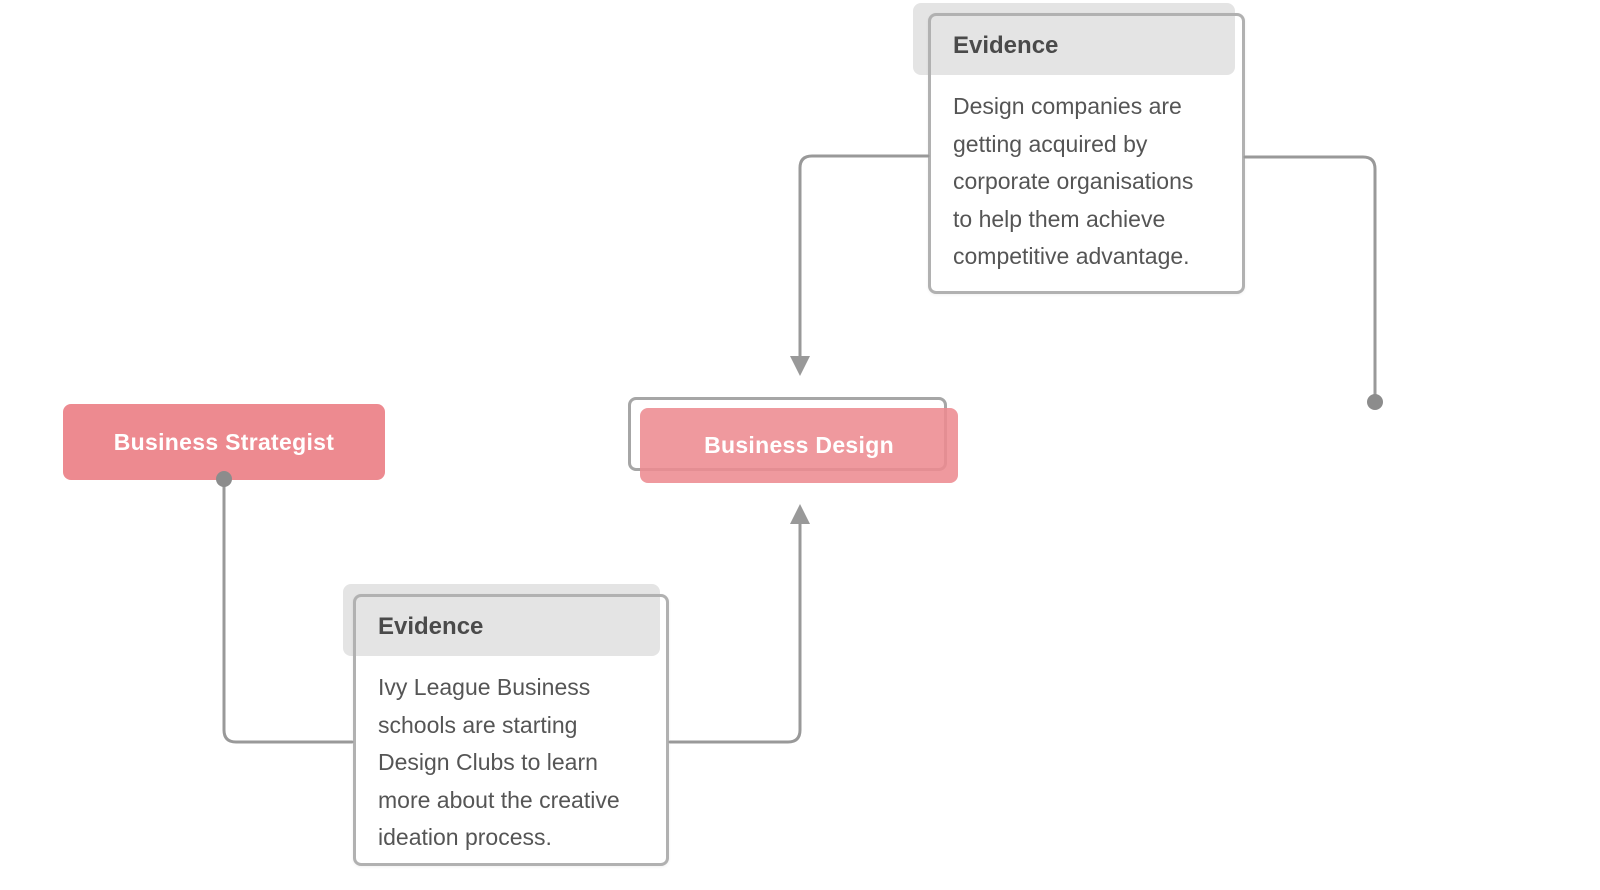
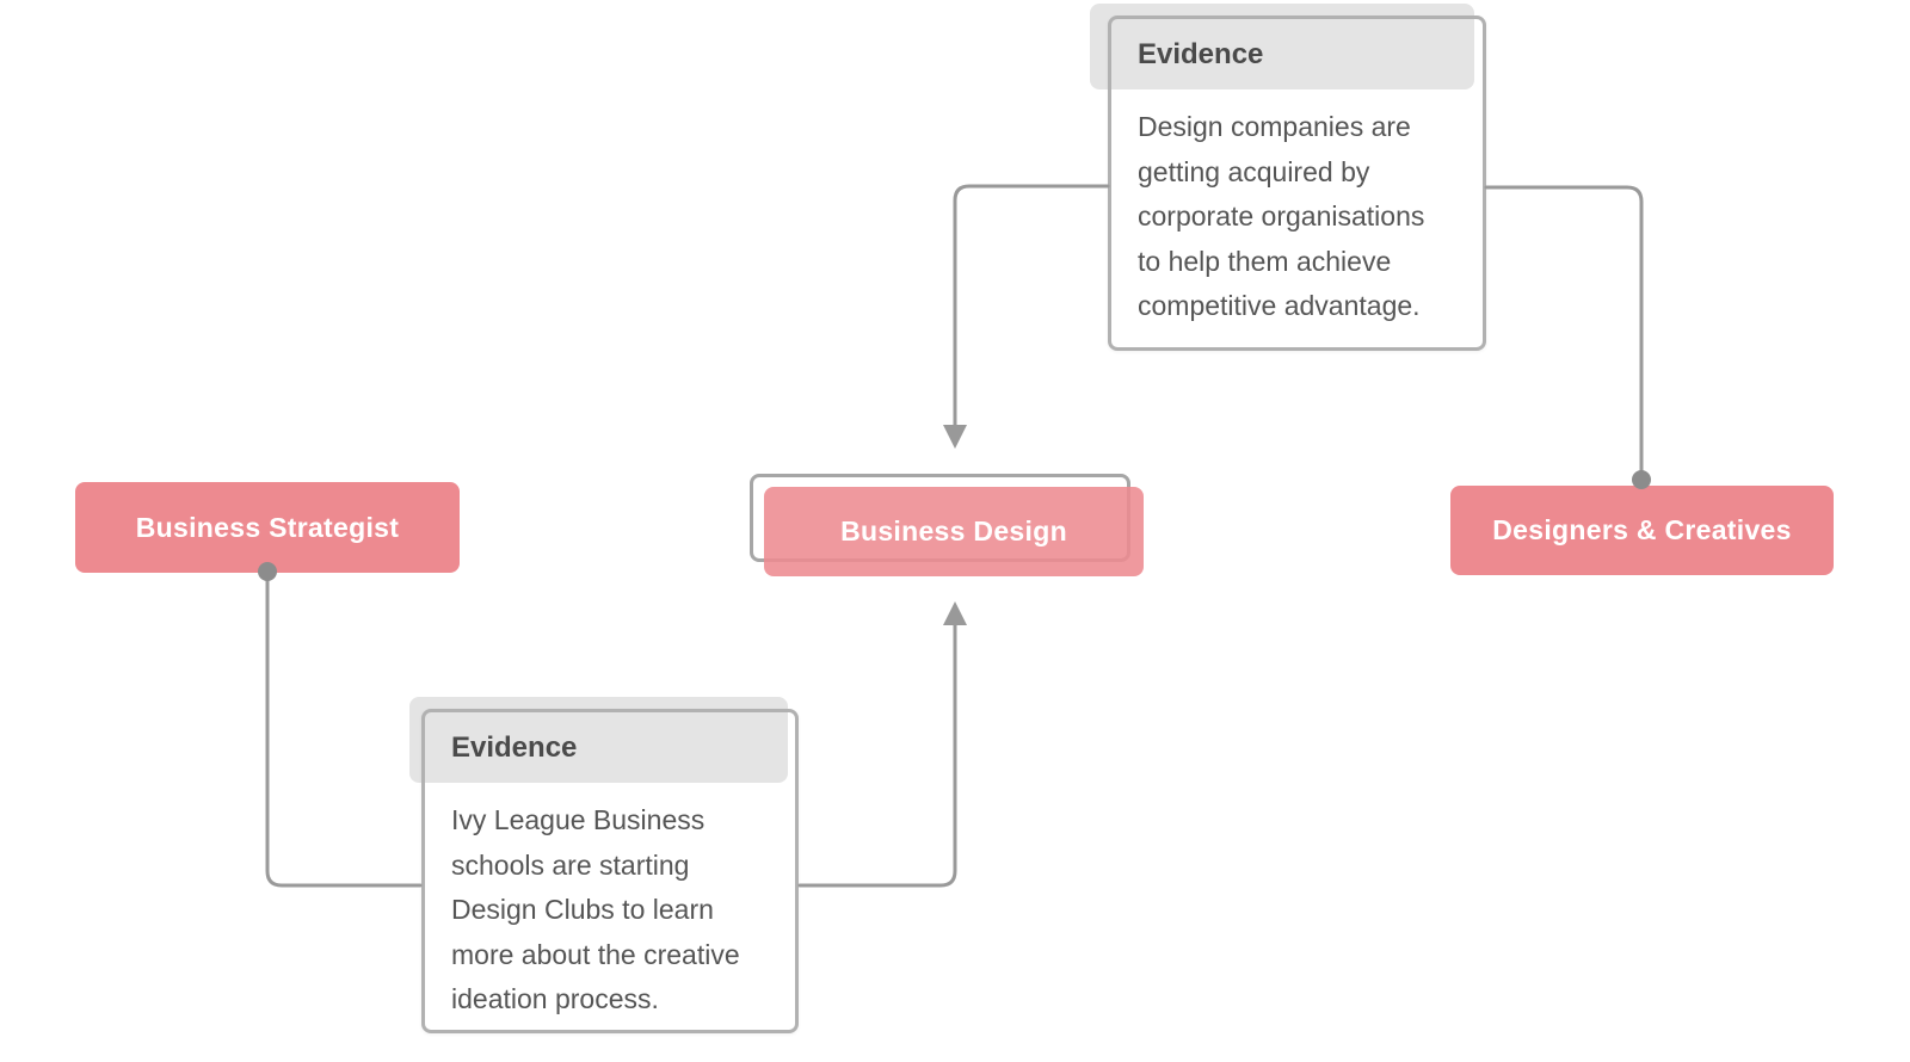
  Business Strategist
  Business Design
+ Designers & Creatives
  Evidence
  Design companies are
  getting acquired by
  corporate organisations
  to help them achieve
  competitive advantage.
  Evidence
  Ivy League Business
  schools are starting
  Design Clubs to learn
  more about the creative
  ideation process.
